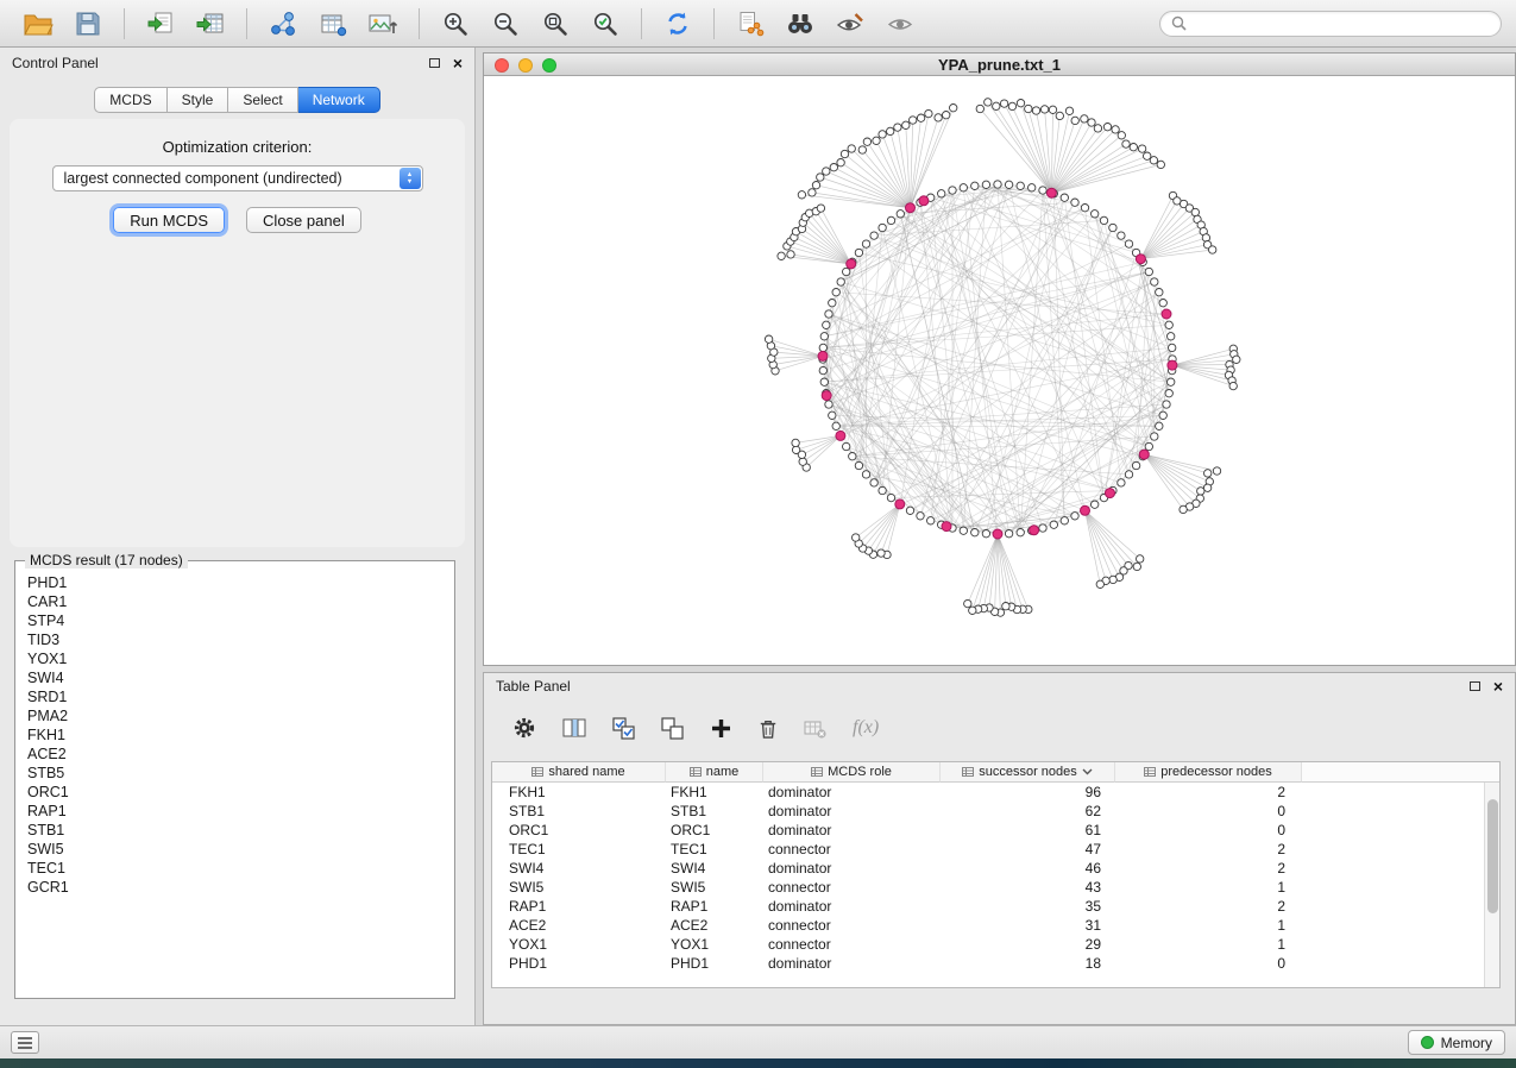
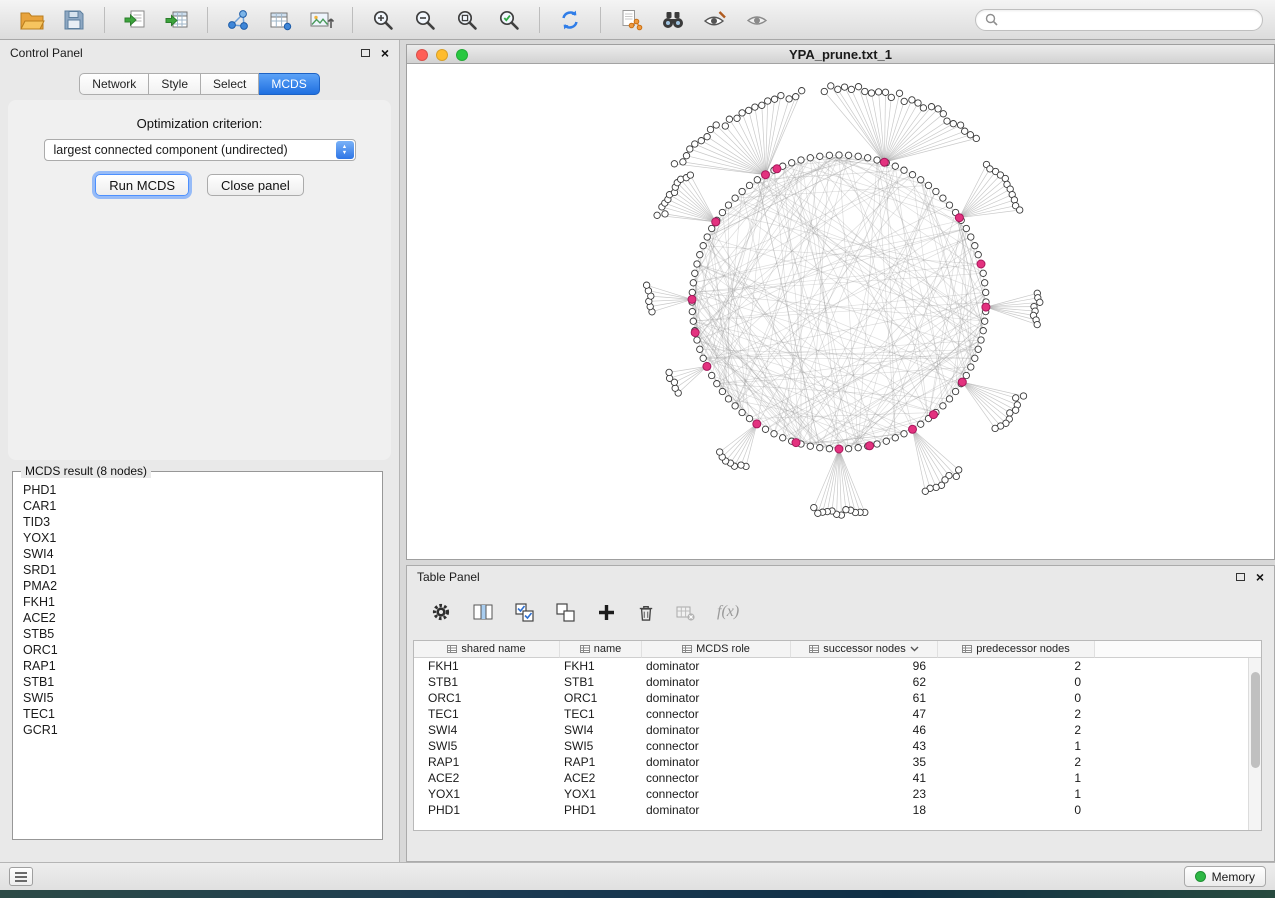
  Control Panel
  ×
- MCDS
+ Network
  Style
  Select
- Network
+ MCDS
  Optimization criterion:
  largest connected component (undirected)
  Run MCDS
  Close panel
- MCDS result (17 nodes)
+ MCDS result (8 nodes)
  PHD1
  CAR1
- STP4
  TID3
  YOX1
  SWI4
  SRD1
  PMA2
  FKH1
  ACE2
  STB5
  ORC1
  RAP1
  STB1
  SWI5
  TEC1
  GCR1
  YPA_prune.txt_1
  Table Panel
  ×
  f(x)
  shared name
  name
  MCDS role
  successor nodes
  predecessor nodes
  FKH1
  FKH1
  dominator
  96
  2
  STB1
  STB1
  dominator
  62
  0
  ORC1
  ORC1
  dominator
  61
  0
  TEC1
  TEC1
  connector
  47
  2
  SWI4
  SWI4
  dominator
  46
  2
  SWI5
  SWI5
  connector
  43
  1
  RAP1
  RAP1
  dominator
  35
  2
  ACE2
  ACE2
  connector
- 31
+ 41
  1
  YOX1
  YOX1
  connector
- 29
+ 23
  1
  PHD1
  PHD1
  dominator
  18
  0
  Memory
